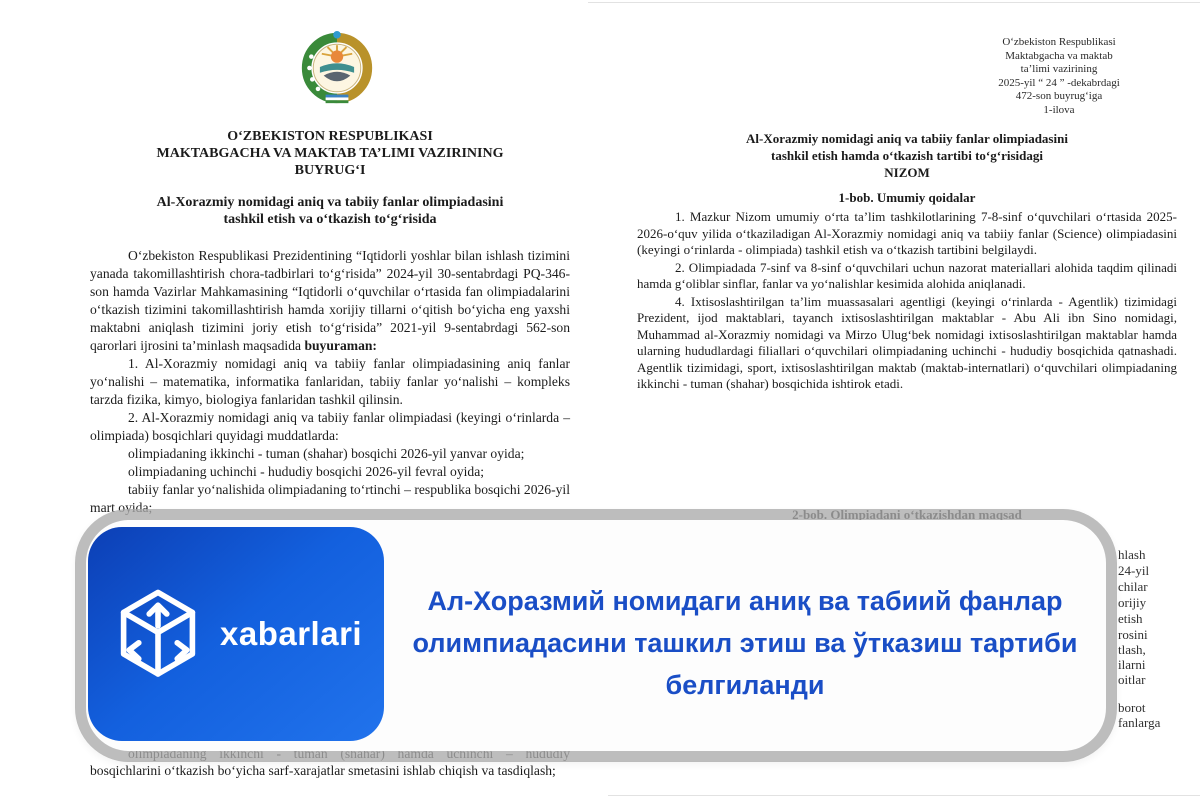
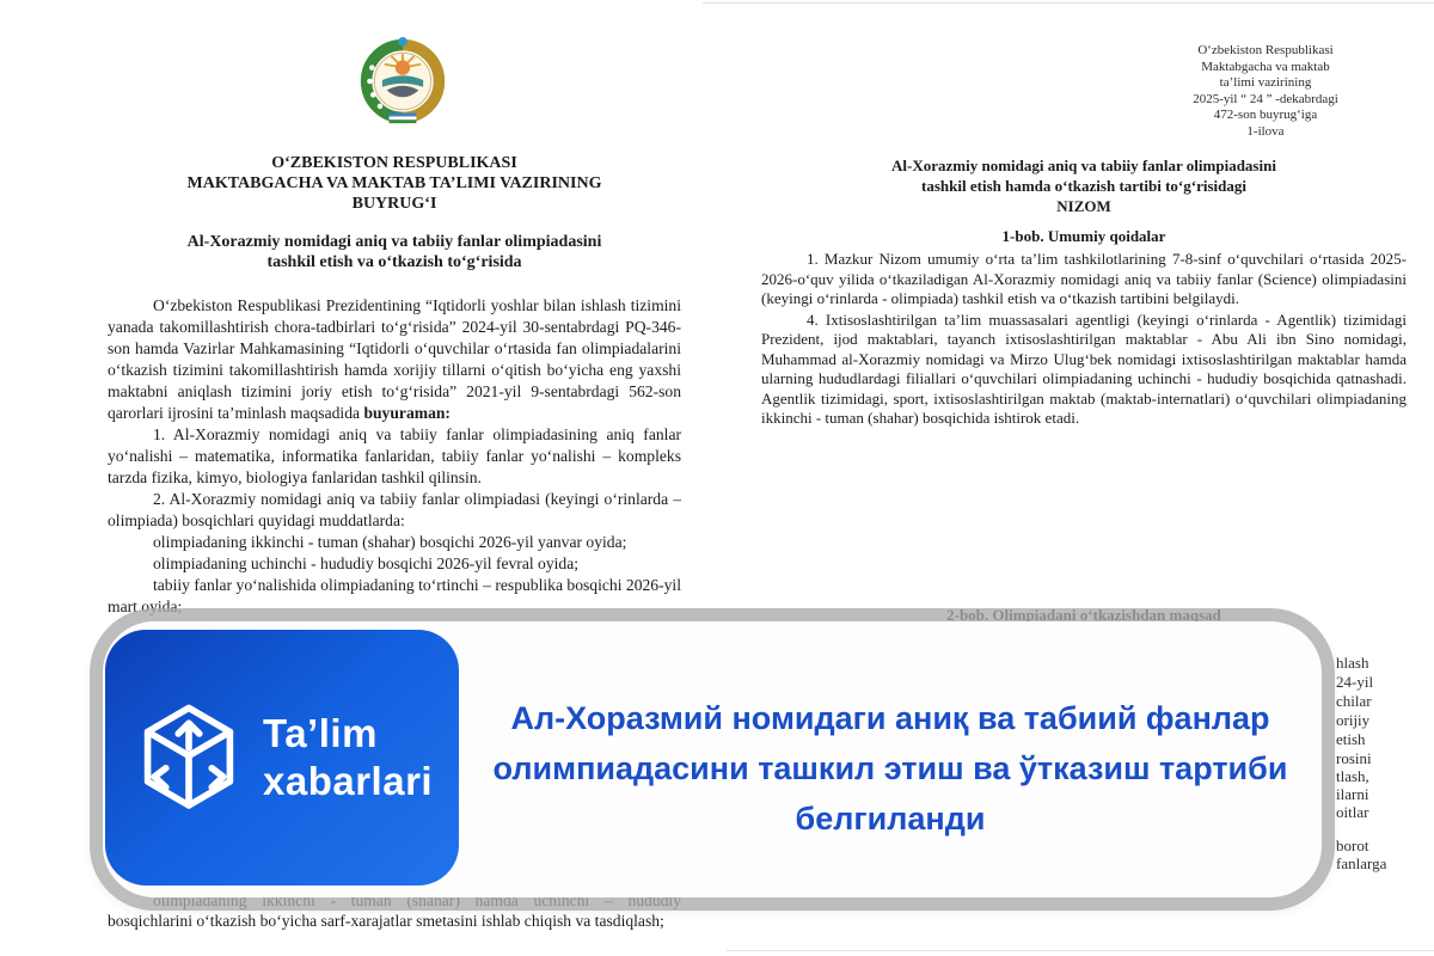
  O‘ZBEKISTON RESPUBLIKASI
  MAKTABGACHA VA MAKTAB TA’LIMI VAZIRINING
  BUYRUG‘I
  Al-Xorazmiy nomidagi aniq va tabiiy fanlar olimpiadasini
  tashkil etish va o‘tkazish to‘g‘risida
  O‘zbekiston Respublikasi Prezidentining “Iqtidorli yoshlar bilan ishlash tizimini yanada takomillashtirish chora-tadbirlari to‘g‘risida” 2024-yil 30-sentabrdagi PQ-346-son hamda Vazirlar Mahkamasining “Iqtidorli o‘quvchilar o‘rtasida fan olimpiadalarini o‘tkazish tizimini takomillashtirish hamda xorijiy tillarni o‘qitish bo‘yicha eng yaxshi maktabni aniqlash tizimini joriy etish to‘g‘risida” 2021-yil 9-sentabrdagi 562-son qarorlari ijrosini ta’minlash maqsadida buyuraman:
  1. Al-Xorazmiy nomidagi aniq va tabiiy fanlar olimpiadasining aniq fanlar yo‘nalishi – matematika, informatika fanlaridan, tabiiy fanlar yo‘nalishi – kompleks tarzda fizika, kimyo, biologiya fanlaridan tashkil qilinsin.
  2. Al-Xorazmiy nomidagi aniq va tabiiy fanlar olimpiadasi (keyingi o‘rinlarda – olimpiada) bosqichlari quyidagi muddatlarda:
  olimpiadaning ikkinchi - tuman (shahar) bosqichi 2026-yil yanvar oyida;
  olimpiadaning uchinchi - hududiy bosqichi 2026-yil fevral oyida;
  tabiiy fanlar yo‘nalishida olimpiadaning to‘rtinchi – respublika bosqichi 2026-yil mart oyida;
  O‘zbekiston Respublikasi
  Maktabgacha va maktab
  ta’limi vazirining
  2025-yil “ 24 ” -dekabrdagi
  472-son buyrug‘iga
  1-ilova
  Al-Xorazmiy nomidagi aniq va tabiiy fanlar olimpiadasini
  tashkil etish hamda o‘tkazish tartibi to‘g‘risidagi
  NIZOM
  1-bob. Umumiy qoidalar
  1. Mazkur Nizom umumiy o‘rta ta’lim tashkilotlarining 7-8-sinf o‘quvchilari o‘rtasida 2025-2026-o‘quv yilida o‘tkaziladigan Al-Xorazmiy nomidagi aniq va tabiiy fanlar (Science) olimpiadasini (keyingi o‘rinlarda - olimpiada) tashkil etish va o‘tkazish tartibini belgilaydi.
- 2. Olimpiadada 7-sinf va 8-sinf o‘quvchilari uchun nazorat materiallari alohida taqdim qilinadi hamda g‘oliblar sinflar, fanlar va yo‘nalishlar kesimida alohida aniqlanadi.
  4. Ixtisoslashtirilgan ta’lim muassasalari agentligi (keyingi o‘rinlarda - Agentlik) tizimidagi Prezident, ijod maktablari, tayanch ixtisoslashtirilgan maktablar - Abu Ali ibn Sino nomidagi, Muhammad al-Xorazmiy nomidagi va Mirzo Ulug‘bek nomidagi ixtisoslashtirilgan maktablar hamda ularning hududlardagi filiallari o‘quvchilari olimpiadaning uchinchi - hududiy bosqichida qatnashadi. Agentlik tizimidagi, sport, ixtisoslashtirilgan maktab (maktab-internatlari) o‘quvchilari olimpiadaning ikkinchi - tuman (shahar) bosqichida ishtirok etadi.
  hlash
  24-yil
  chilar
  orijiy
  etish
  rosini
  tlash,
  ilarni
  oitlar
  borot
  fanlarga
+ Ta’lim
  xabarlari
  Ал-Хоразмий номидаги аниқ ва табиий фанлар олимпиадасини ташкил этиш ва ўтказиш тартиби белгиланди
